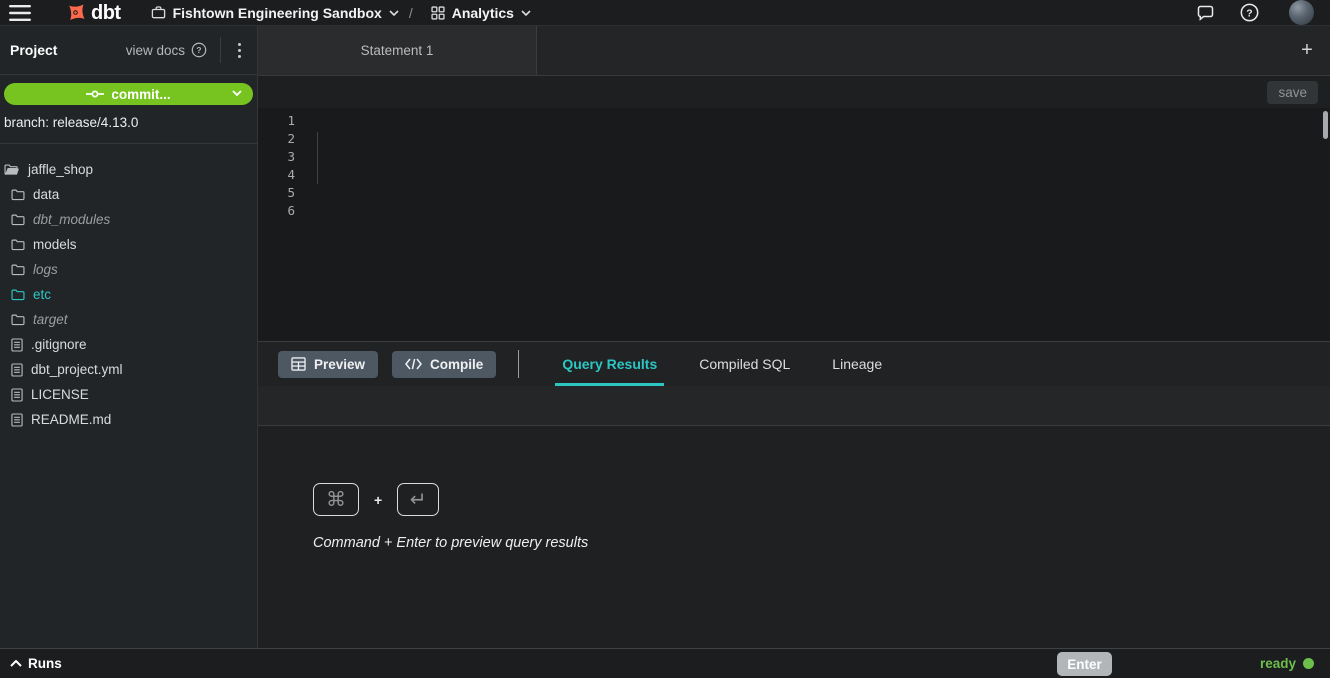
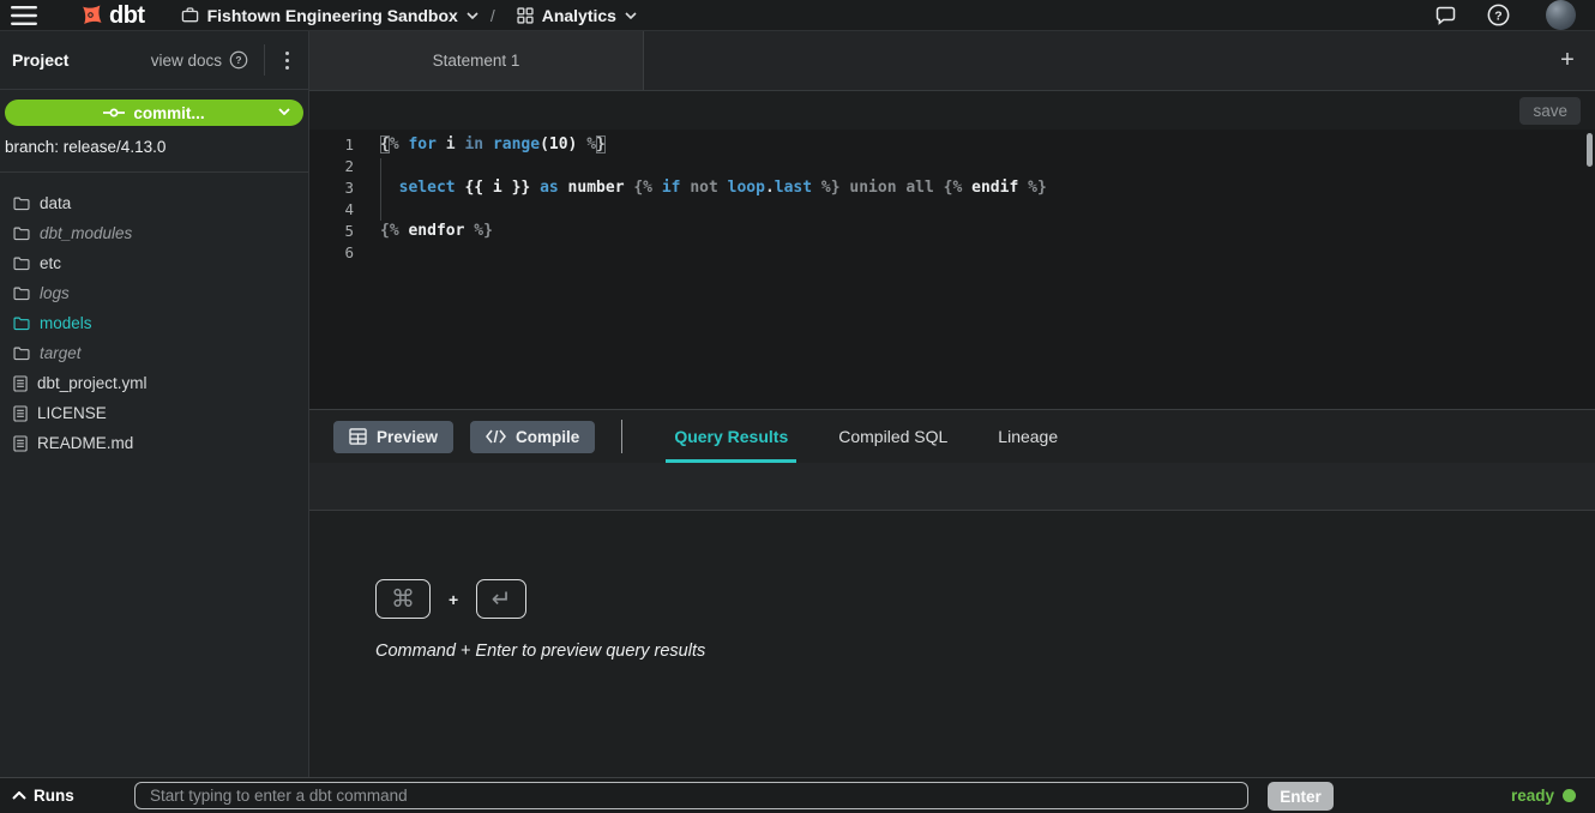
  dbt
  Fishtown Engineering Sandbox
  /
  Analytics
  ?
  Project
  view docs
  ?
  commit...
  branch: release/4.13.0
- jaffle_shop
  data
  dbt_modules
- models
+ etc
  logs
- etc
+ models
  target
- .gitignore
  dbt_project.yml
  LICENSE
  README.md
  Statement 1
  +
  save
  1
  2
  3
  4
  5
  6
+ {% for i in range(10) %}
+ select {{ i }} as number {% if not loop.last %} union all {% endif %}
+ {% endfor %}
  Preview
  Compile
  Query Results
  Compiled SQL
  Lineage
  ⌘
  +
  ↵
  Command + Enter to preview query results
  Runs
+ Start typing to enter a dbt command
  Enter
  ready
